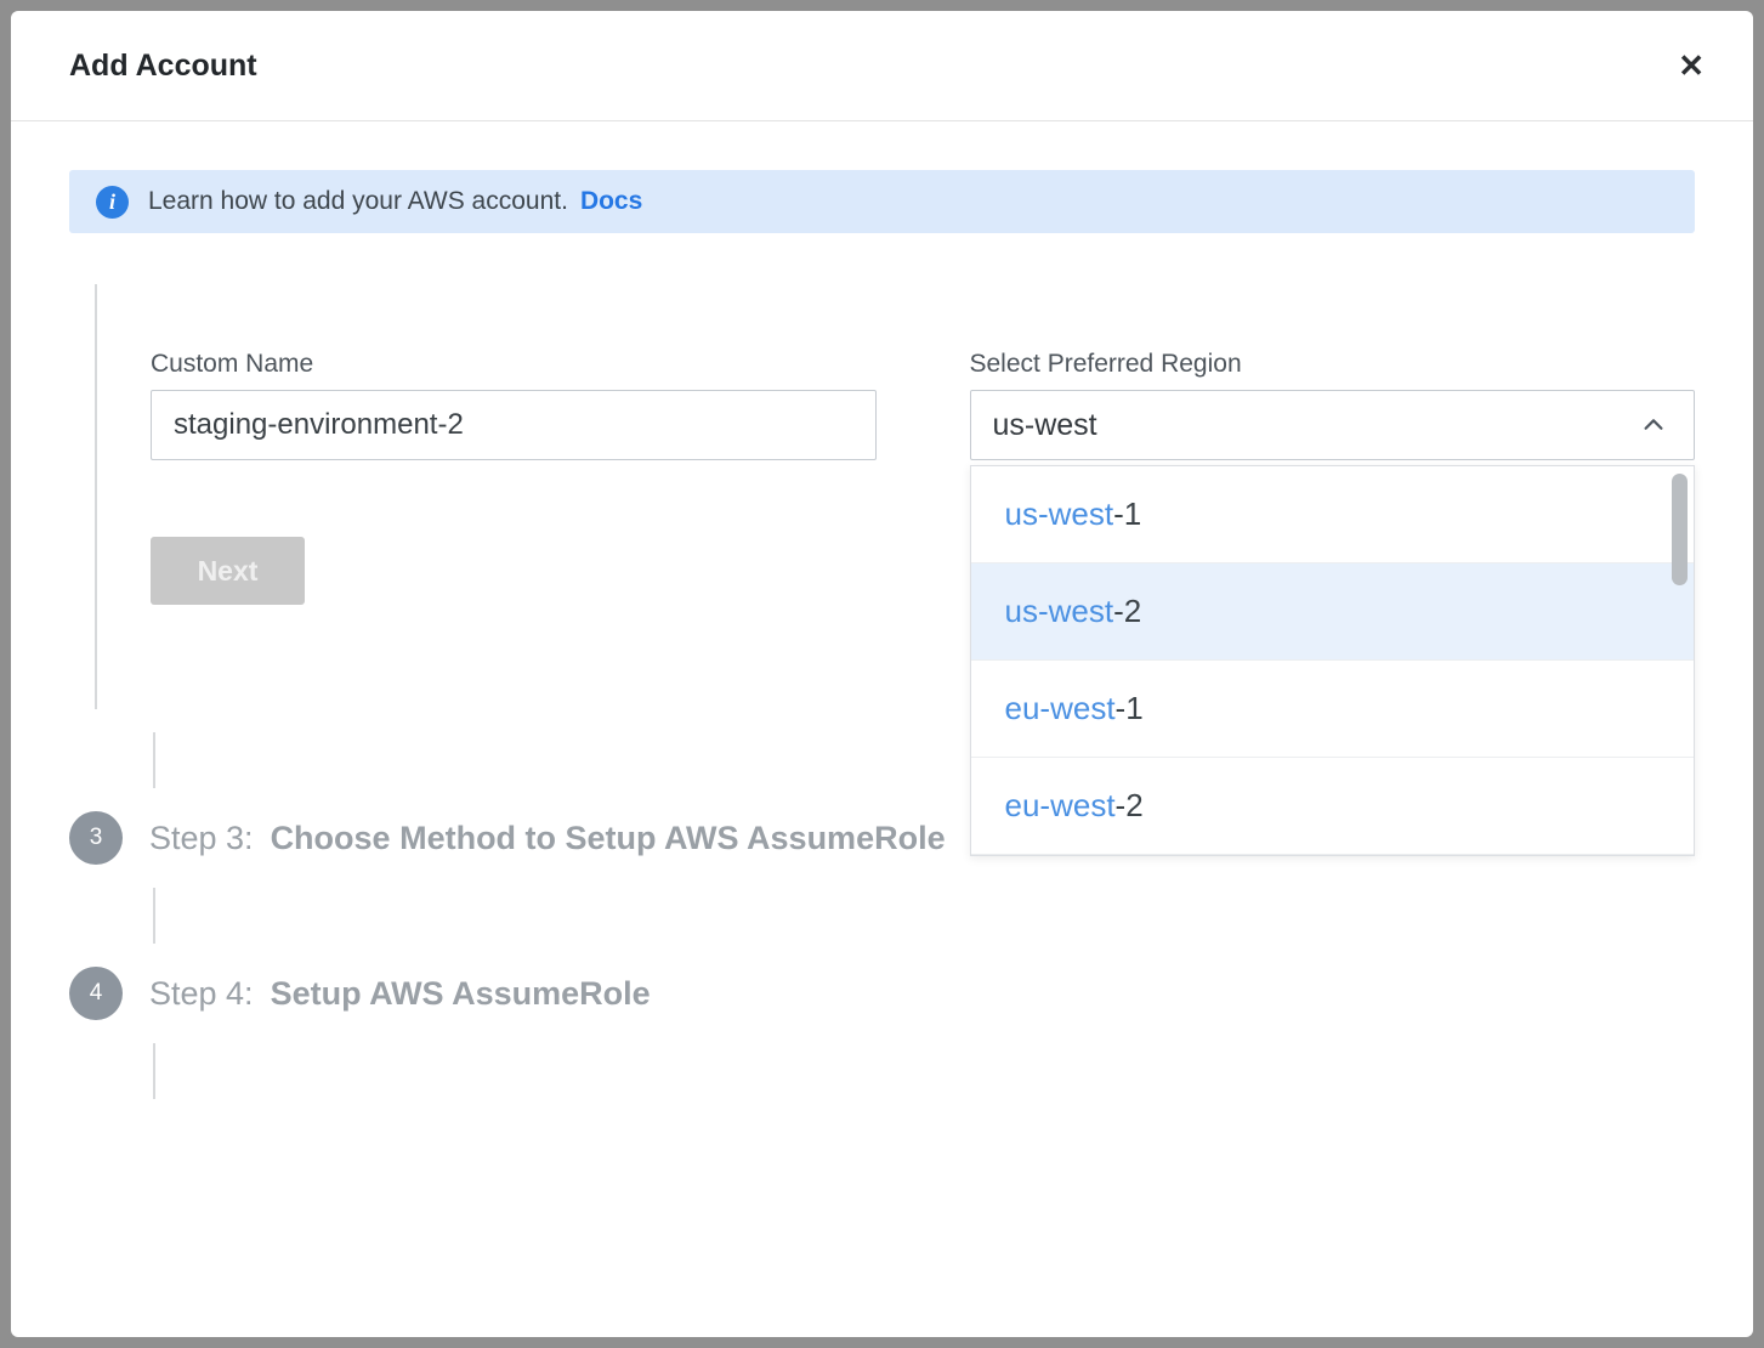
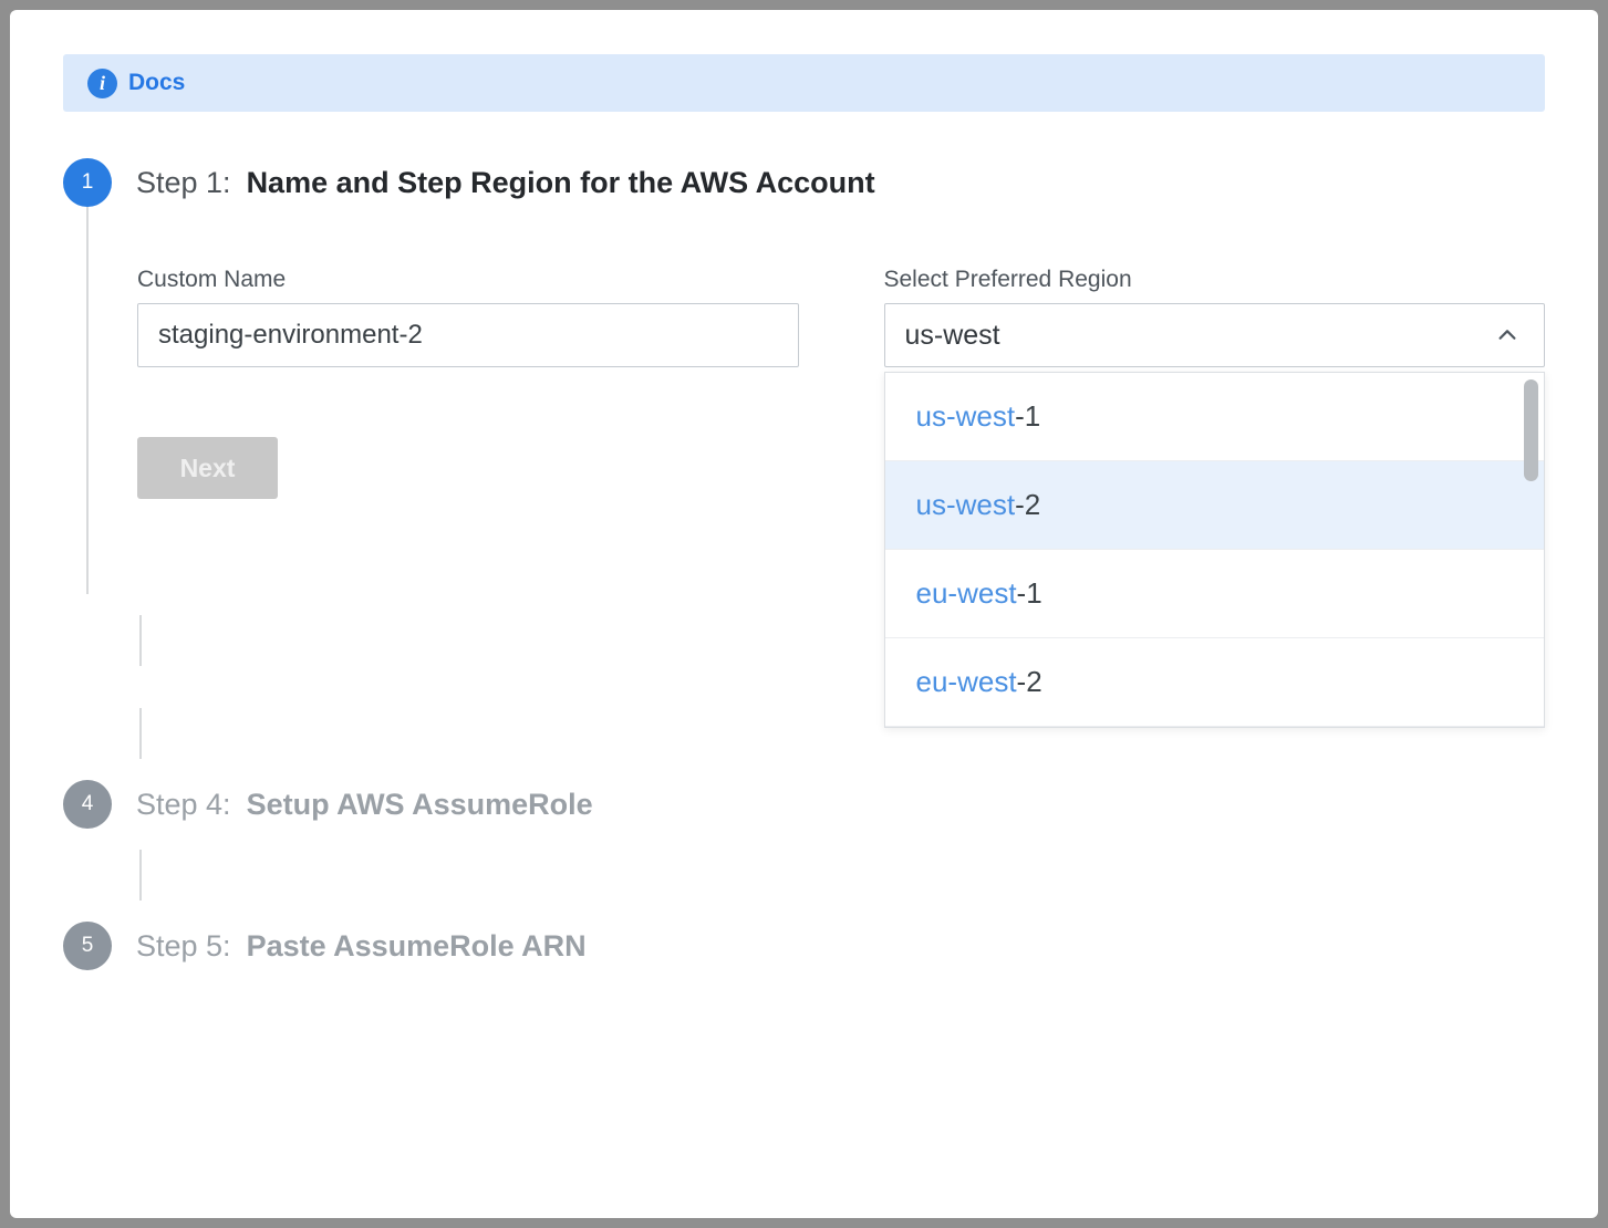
- Add Account
- ✕
  i
- Learn how to add your AWS account.
  Docs
+ 1
+ Step 1: Name and Step Region for the AWS Account
  Custom Name
  staging-environment-2 Next
  Select Preferred Region
  us-west
  us-west
  -1
  us-west
  -2
  eu-west
  -1
  eu-west
  -2
- 3
- Step 3: Choose Method to Setup AWS AssumeRole
  4
  Step 4: Setup AWS AssumeRole
+ 5
+ Step 5: Paste AssumeRole ARN
